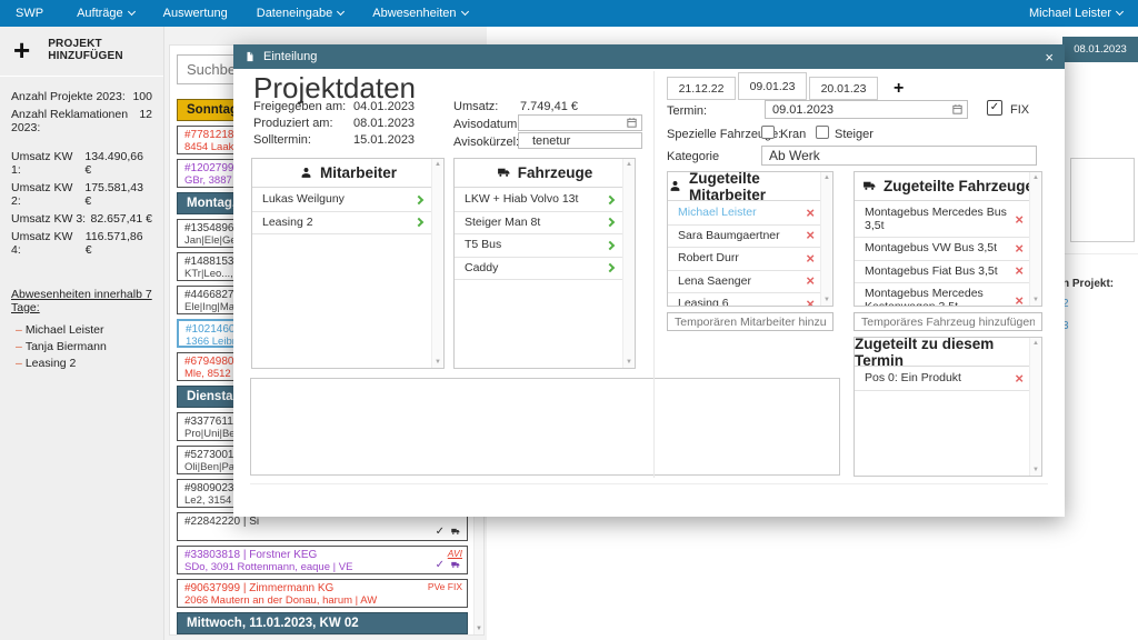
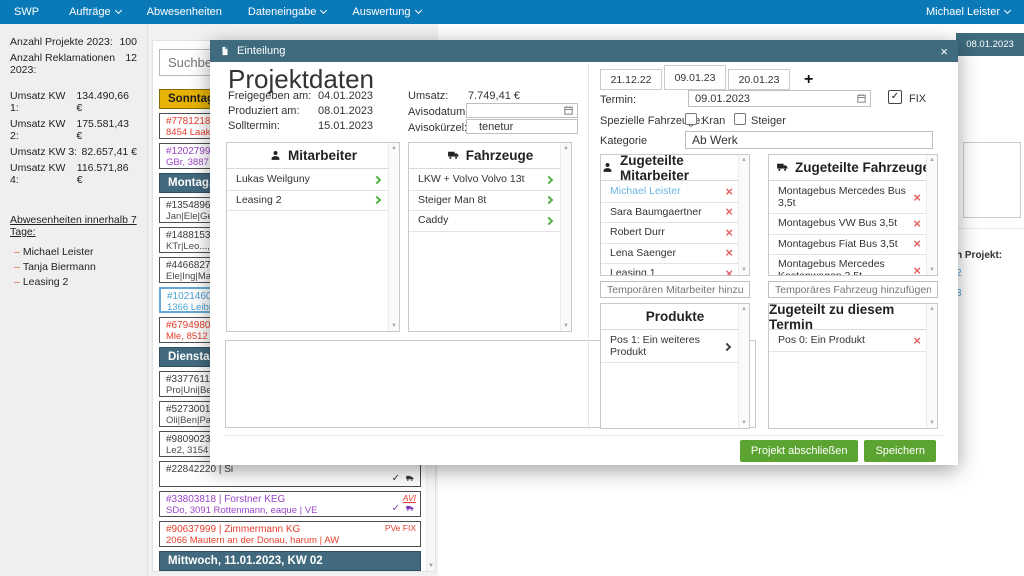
  SWP
  Aufträge
- Auswertung
+ Abwesenheiten
  Dateneingabe
- Abwesenheiten
+ Auswertung
  Michael Leister
- +
- PROJEKT HINZUFÜGEN
  Anzahl Projekte 2023:
  100
  Anzahl Reklamationen 2023:
  12
  Umsatz KW 1:
  134.490,66 €
  Umsatz KW 2:
  175.581,43 €
  Umsatz KW 3:
  82.657,41 €
  Umsatz KW 4:
  116.571,86 €
  Abwesenheiten innerhalb 7 Tage:
  – Michael Leister
  – Tanja Biermann
  – Leasing 2
  #7781218
  #1202799
  Montag
  KTr|Leo...,
  Ele|Ing|Ma
  #1021460
  #6794980
  Mle, 8512
  Diensta
  #3377611
  Pro|Uni|Be
  Oli|Ben|Pa
  #9809023
  #22842220 | Si
  ✓
  #33803818 | Forstner KEG
  SDo, 3091 Rottenmann, eaque | VE
  AVI
  ✓
  #90637999 | Zimmermann KG
  2066 Mautern an der Donau, harum | AW
  PVe FIX
  Mittwoch, 11.01.2023, KW 02
  08.01.2023
  n Projekt:
  2
  3
  Einteilung
  ×
  Projektdaten
  Freigegeben am:
  04.01.2023
  Produziert am:
  08.01.2023
  Solltermin:
  15.01.2023
  Umsatz:
  7.749,41 €
  Avisodatum
  Avisokürzel
  tenetur
  Mitarbeiter
  Lukas Weilguny
  Leasing 2
  Fahrzeuge
- LKW + Hiab Volvo 13t
+ LKW + Volvo Volvo 13t
  Steiger Man 8t
- T5 Bus
  Caddy
  21.12.22 09.01.23 20.01.23 +
  Termin:
  09.01.2023
  FIX
  Spezielle Fahrzee:
  Kran
  Steiger
  Kategorie
  Ab Werk
  Zugeteilte Mitarbeiter
  Michael Leister
  ×
  Sara Baumgaertner
  ×
  Robert Durr
  ×
  Lena Saenger
  ×
- Leasing 6
+ Leasing 1
  ×
  Zugeteilte Fahrzeug
  Montagebus Mercedes Bus 3,5t
  ×
  Montagebus VW Bus 3,5t
  ×
  Montagebus Fiat Bus 3,5t
  ×
  ×
  Temporären Mitarbeiter hinzu
  Temporäres Fahrzeug hinzufügen
+ Produkte
+ Pos 1: Ein weiteres Produkt
  Zugeteilt zu diesem Termin
  Pos 0: Ein Produkt
  ×
+ Projekt abschließen
+ Speichern
